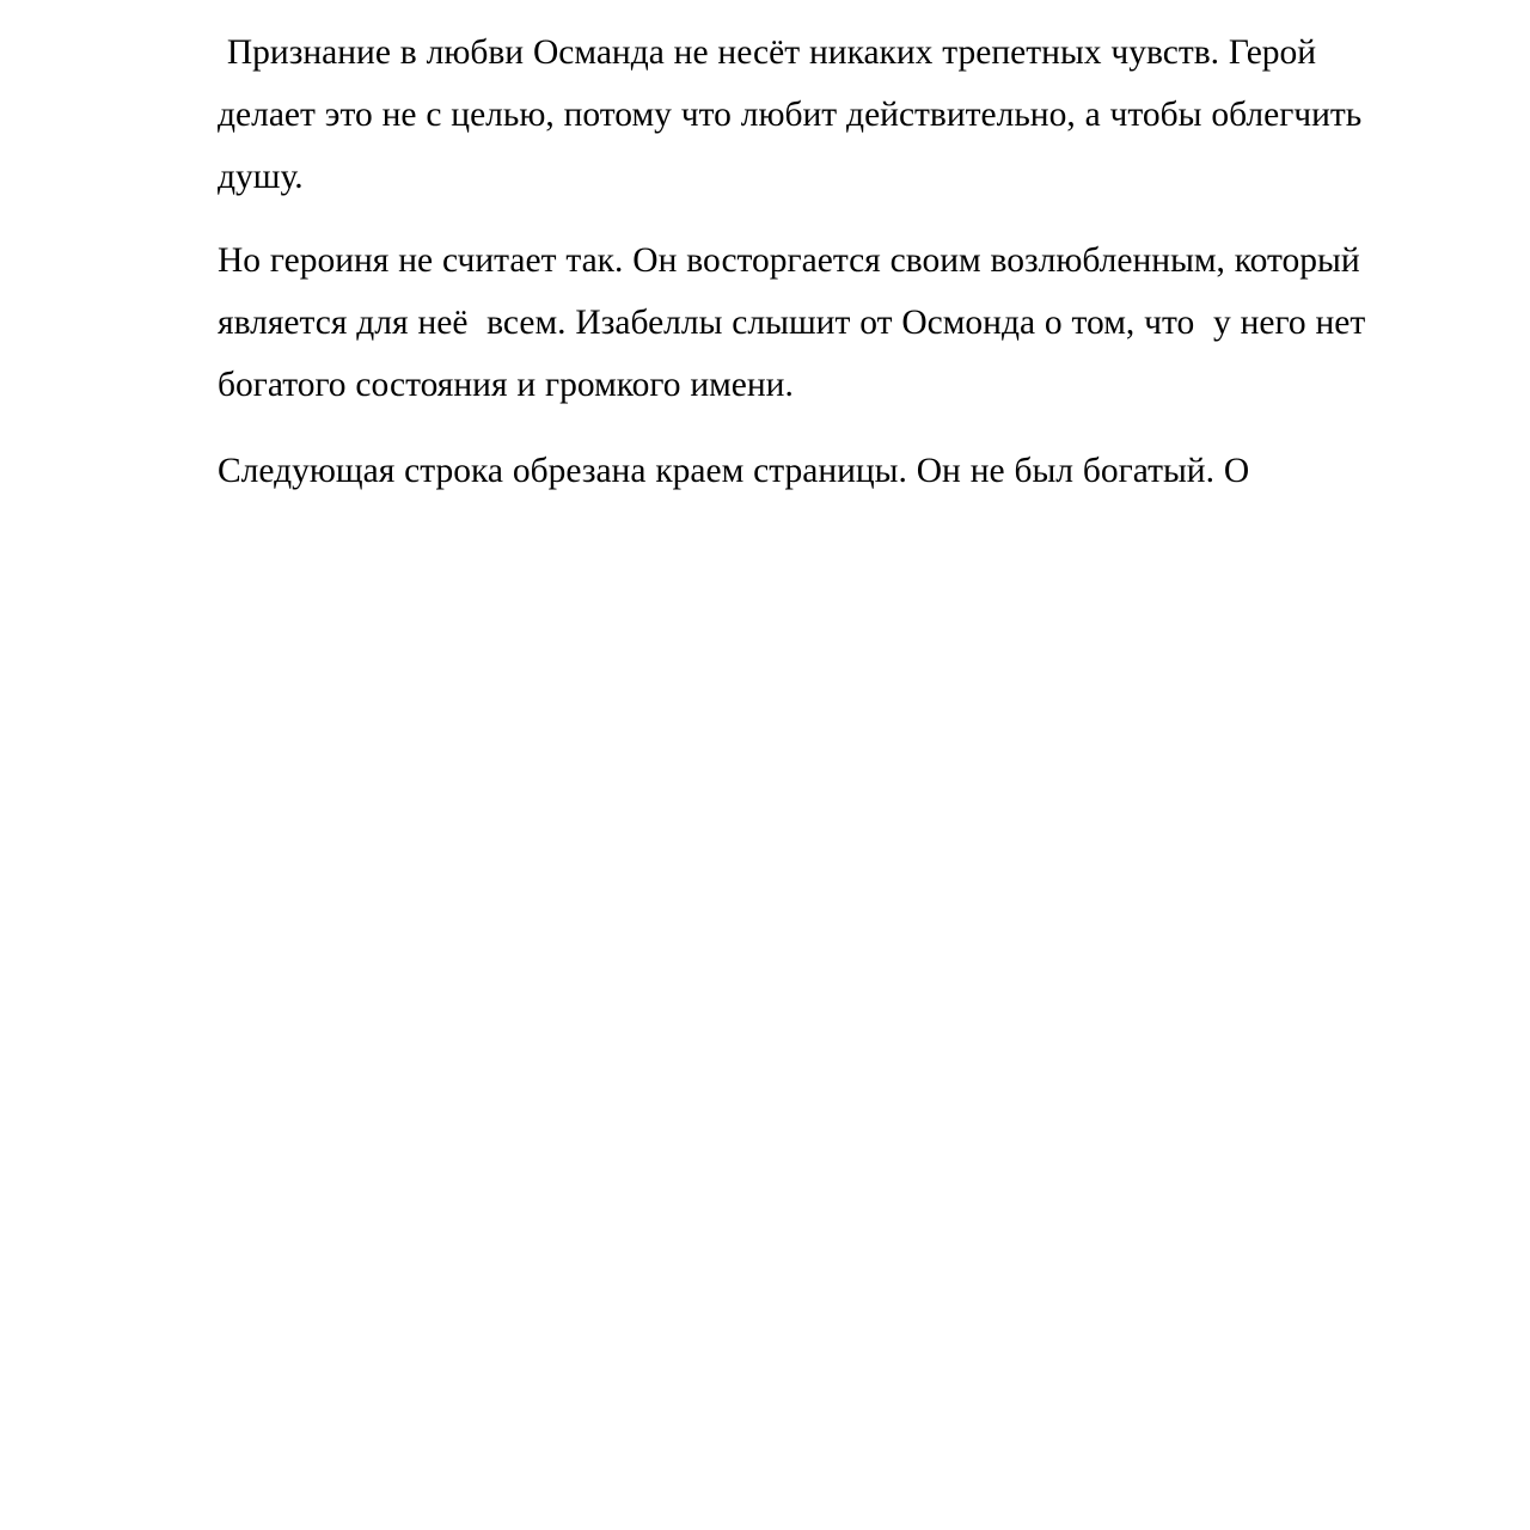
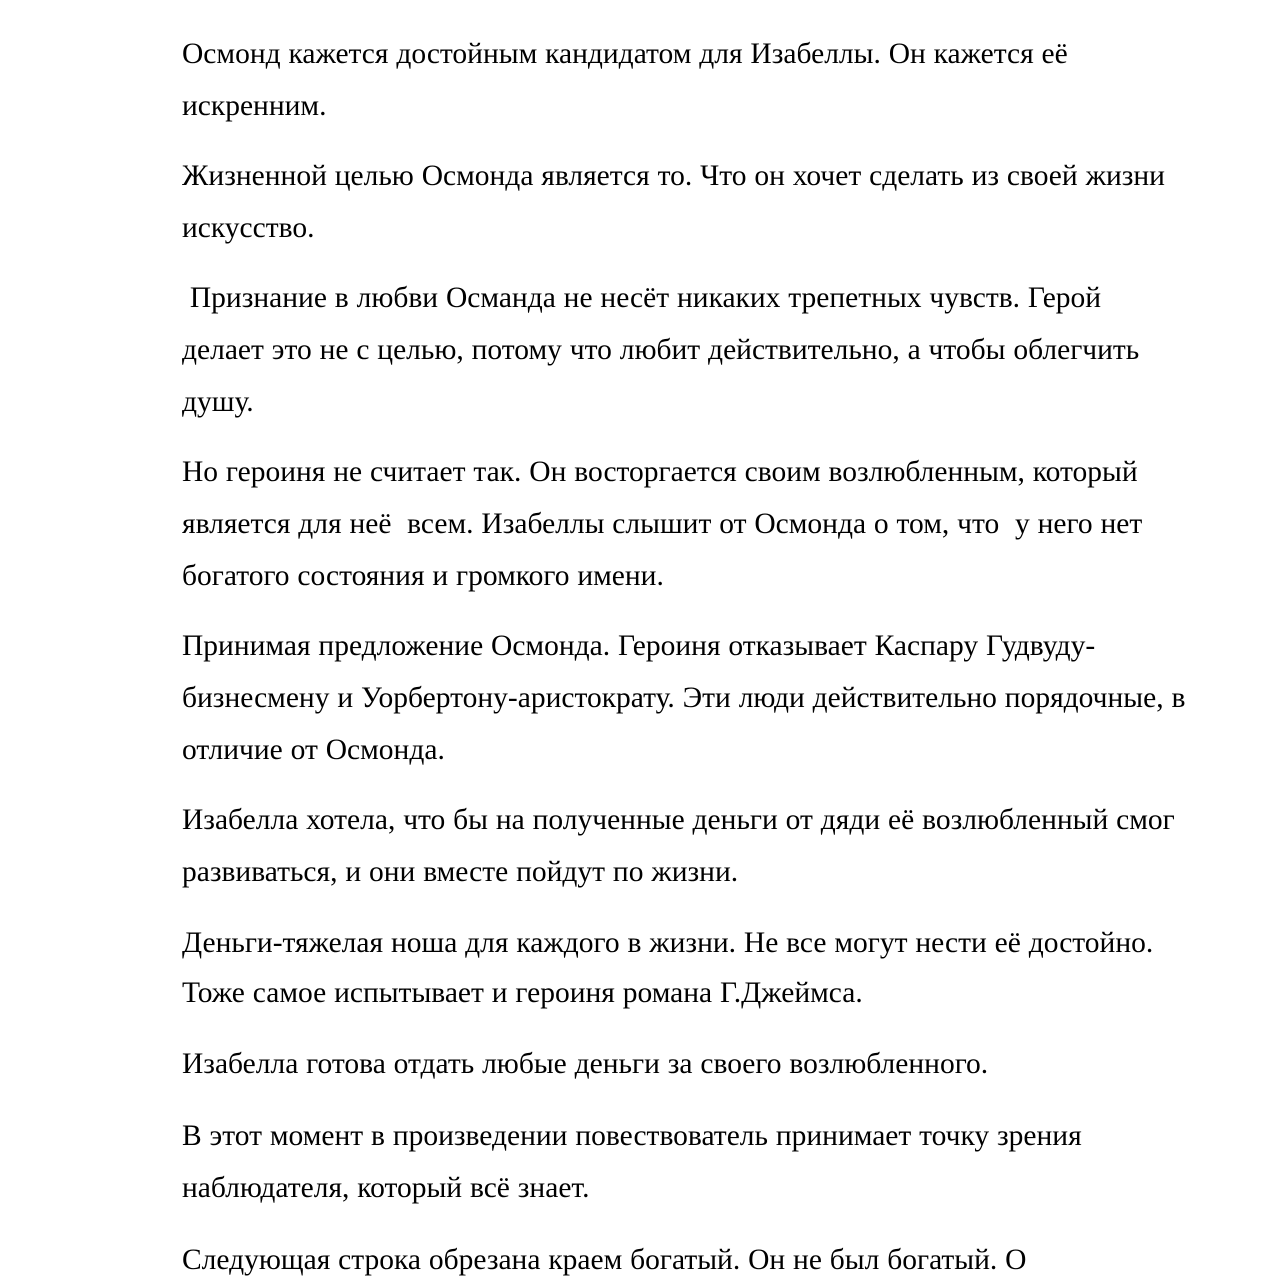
+ Осмонд кажется достойным кандидатом для Изабеллы. Он кажется её искренним.
+ Жизненной целью Осмонда является то. Что он хочет сделать из своей жизни искусство.
  Признание в любви Османда не несёт никаких трепетных чувств. Герой делает это не с целью, потому что любит действительно, а чтобы облегчить душу.
  Но героиня не считает так. Он восторгается своим возлюбленным, который является для неё всем. Изабеллы слышит от Осмонда о том, что у него нет богатого состояния и громкого имени.
+ Принимая предложение Осмонда. Героиня отказывает Каспару Гудвуду-бизнесмену и Уорбертону-аристократу. Эти люди действительно порядочные, в отличие от Осмонда.
+ Изабелла хотела, что бы на полученные деньги от дяди её возлюбленный смог развиваться, и они вместе пойдут по жизни.
+ Деньги-тяжелая ноша для каждого в жизни. Не все могут нести её достойно. Тоже самое испытывает и героиня романа Г.Джеймса.
+ Изабелла готова отдать любые деньги за своего возлюбленного.
+ В этот момент в произведении повествователь принимает точку зрения наблюдателя, который всё знает.
- Следующая строка обрезана краем страницы. Он не был богатый. О
+ Следующая строка обрезана краем богатый. Он не был богатый. О
